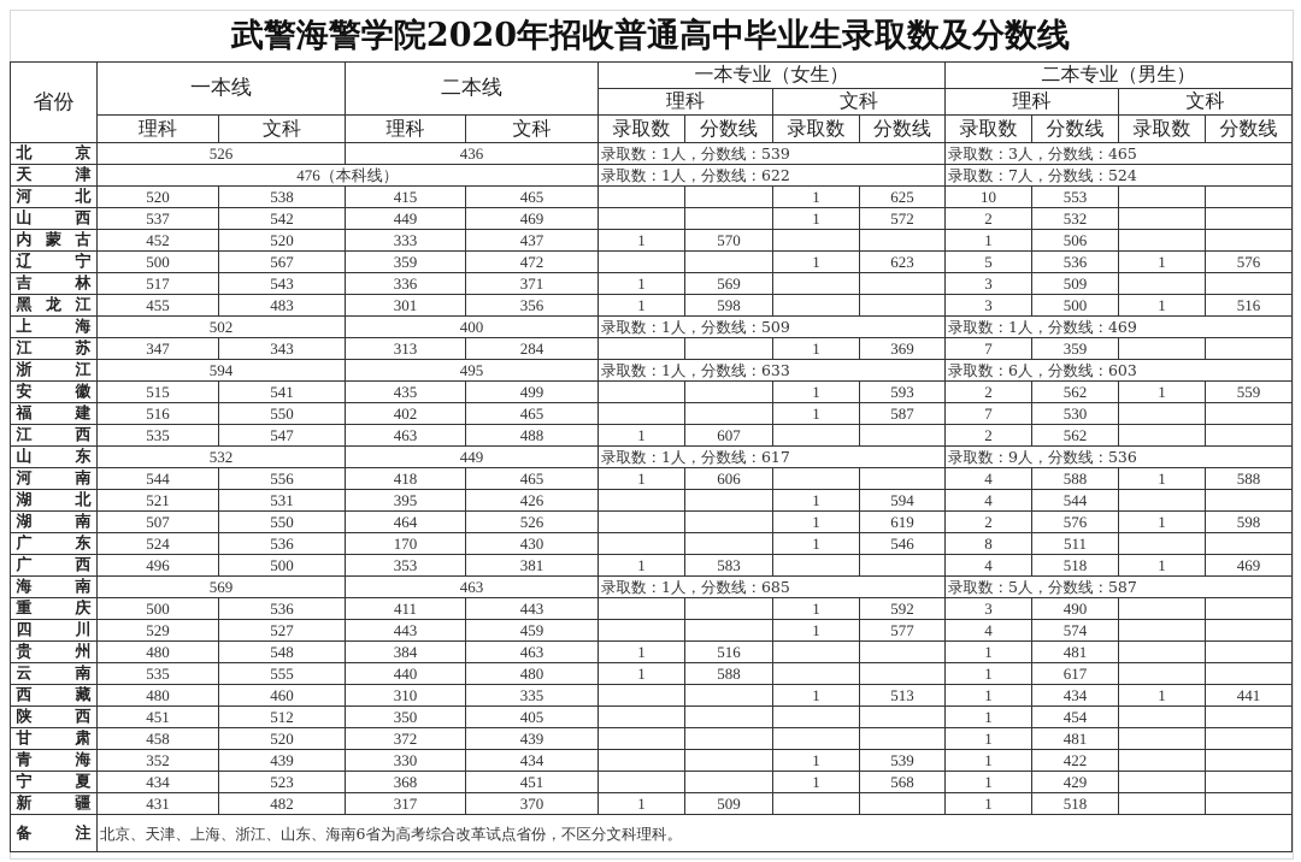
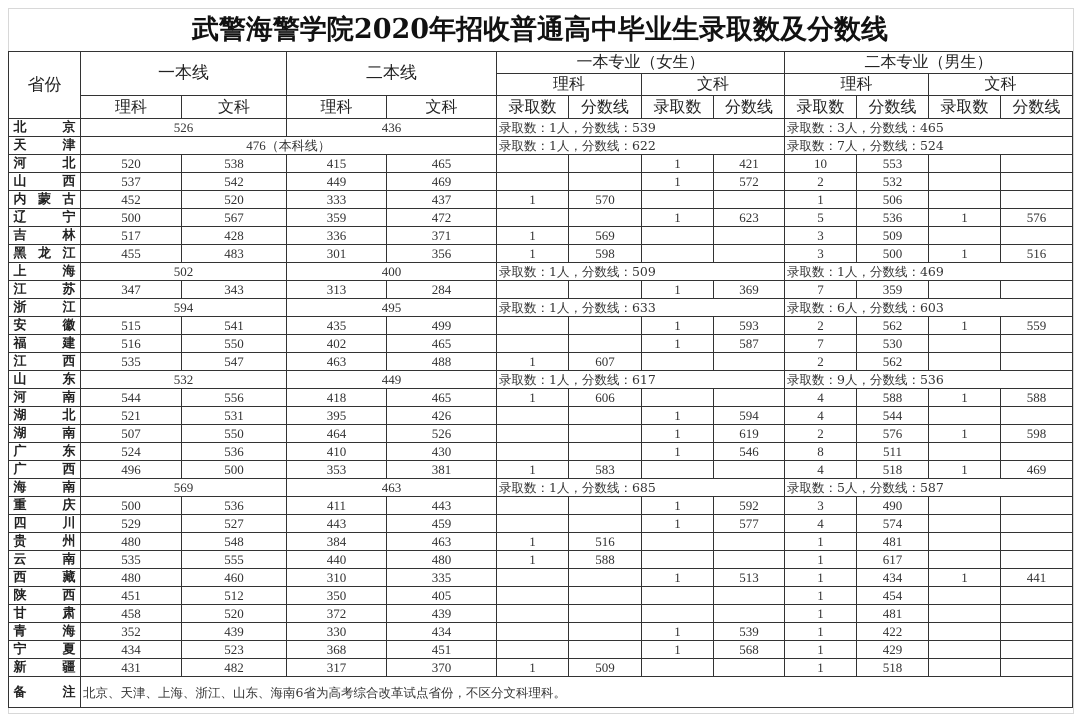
  武警海警学院2020年招收普通高中毕业生录取数及分数线
  省份	一本线	二本线	一本专业（女生）	二本专业（男生）
  理科	文科	理科	文科
  理科	文科	理科	文科	录取数	分数线	录取数	分数线	录取数	分数线	录取数	分数线
  北京	526	436	录取数：1人，分数线：539	录取数：3人，分数线：465
  天津	476（本科线）	录取数：1人，分数线：622	录取数：7人，分数线：524
- 河北	520	538	415	465			1	625	10	553
+ 河北	520	538	415	465			1	421	10	553
  山西	537	542	449	469			1	572	2	532
  内蒙古	452	520	333	437	1	570			1	506
  辽宁	500	567	359	472			1	623	5	536	1	576
- 吉林	517	543	336	371	1	569			3	509
+ 吉林	517	428	336	371	1	569			3	509
  黑龙江	455	483	301	356	1	598			3	500	1	516
  上海	502	400	录取数：1人，分数线：509	录取数：1人，分数线：469
  江苏	347	343	313	284			1	369	7	359
  浙江	594	495	录取数：1人，分数线：633	录取数：6人，分数线：603
  安徽	515	541	435	499			1	593	2	562	1	559
  福建	516	550	402	465			1	587	7	530
  江西	535	547	463	488	1	607			2	562
  山东	532	449	录取数：1人，分数线：617	录取数：9人，分数线：536
  河南	544	556	418	465	1	606			4	588	1	588
  湖北	521	531	395	426			1	594	4	544
  湖南	507	550	464	526			1	619	2	576	1	598
- 广东	524	536	170	430			1	546	8	511
+ 广东	524	536	410	430			1	546	8	511
  广西	496	500	353	381	1	583			4	518	1	469
  海南	569	463	录取数：1人，分数线：685	录取数：5人，分数线：587
  重庆	500	536	411	443			1	592	3	490
  四川	529	527	443	459			1	577	4	574
  贵州	480	548	384	463	1	516			1	481
  云南	535	555	440	480	1	588			1	617
  西藏	480	460	310	335			1	513	1	434	1	441
  陕西	451	512	350	405					1	454
  甘肃	458	520	372	439					1	481
  青海	352	439	330	434			1	539	1	422
  宁夏	434	523	368	451			1	568	1	429
  新疆	431	482	317	370	1	509			1	518
  备注	北京、天津、上海、浙江、山东、海南6省为高考综合改革试点省份，不区分文科理科。
